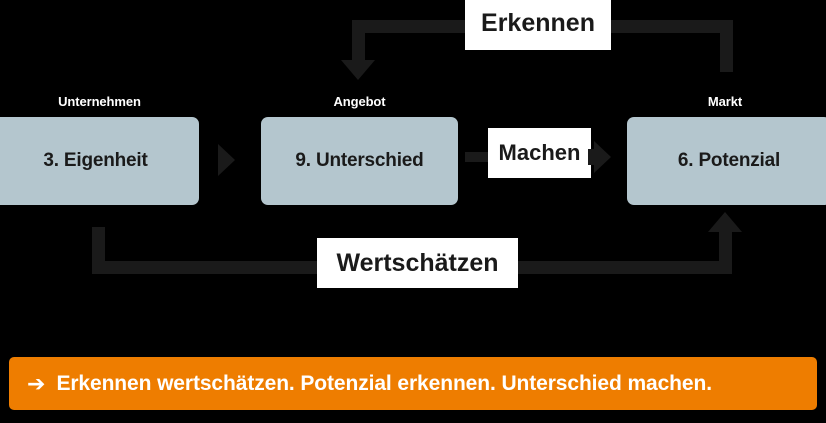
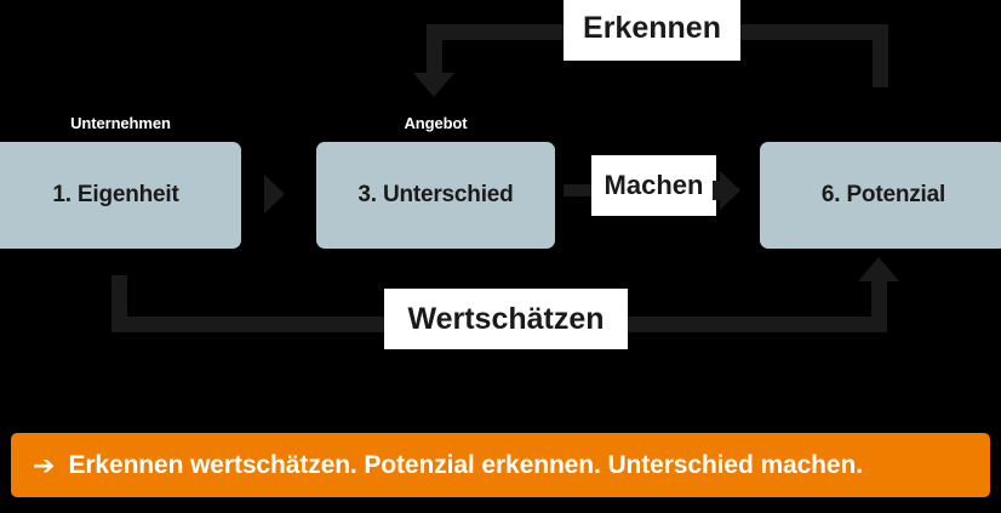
  Erkennen
  Unternehmen
  Angebot
- Markt
- 3. Eigenheit
+ 1. Eigenheit
- 9. Unterschied
+ 3. Unterschied
  Machen
  6. Potenzial
  Wertschätzen
  ➔
  Erkennen wertschätzen. Potenzial erkennen. Unterschied machen.
